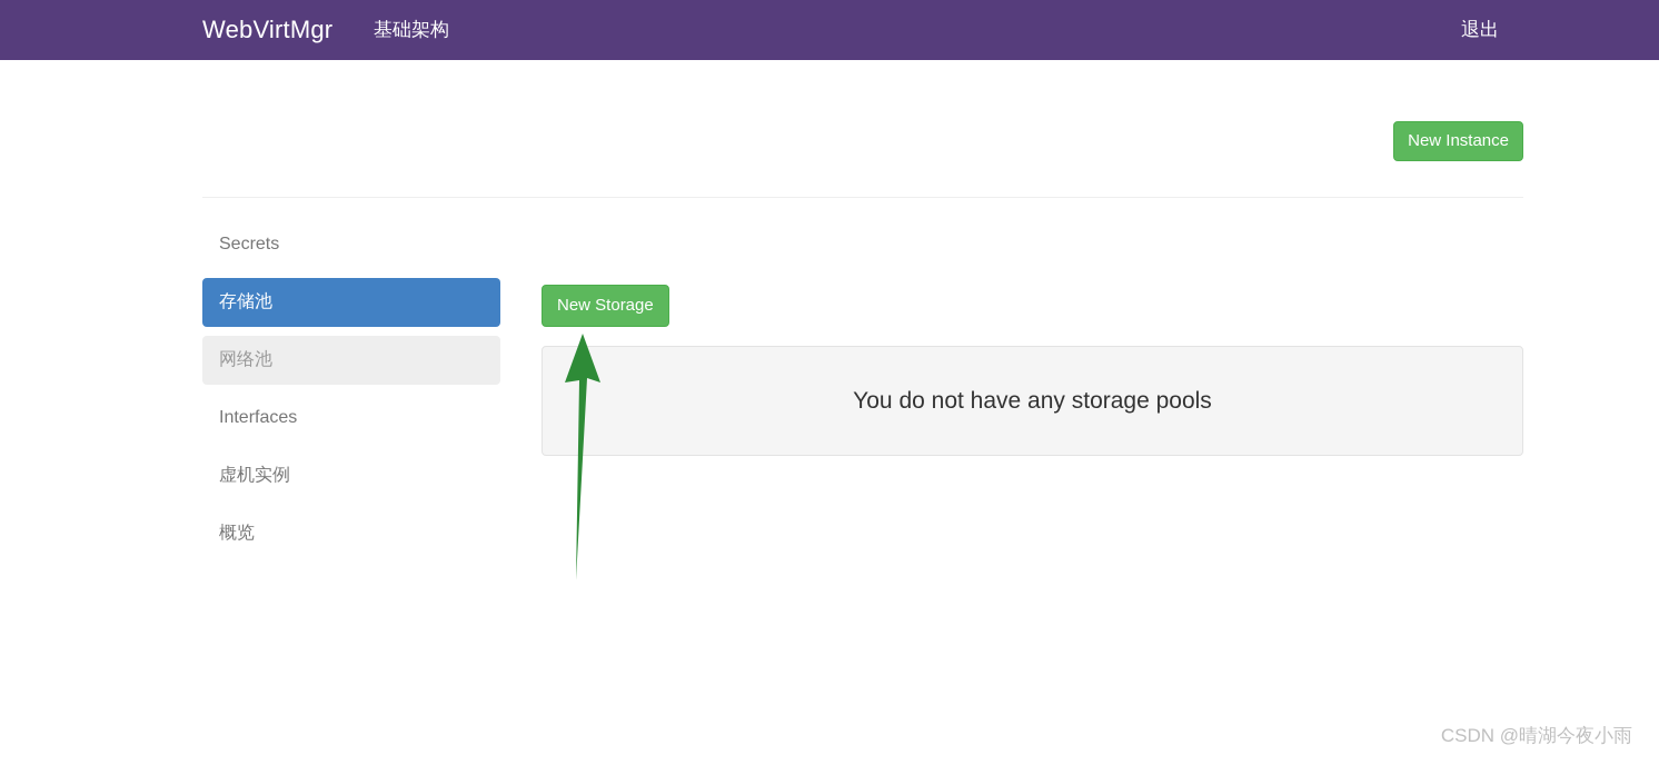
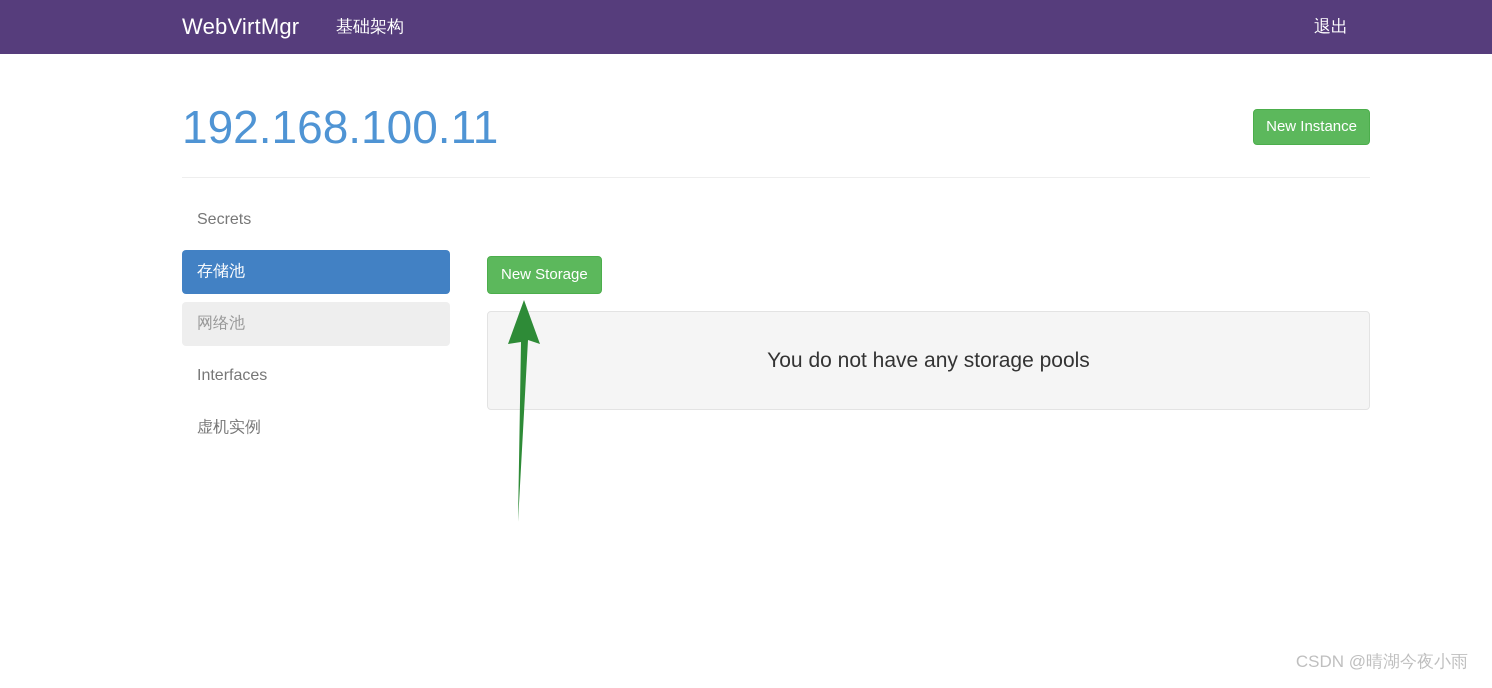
  WebVirtMgr
  基础架构
  退出
+ 192.168.100.11
  New Instance
  Secrets
  存储池
  网络池
  Interfaces
  虚机实例
- 概览
  New Storage
  You do not have any storage pools
  CSDN @晴湖今夜小雨
